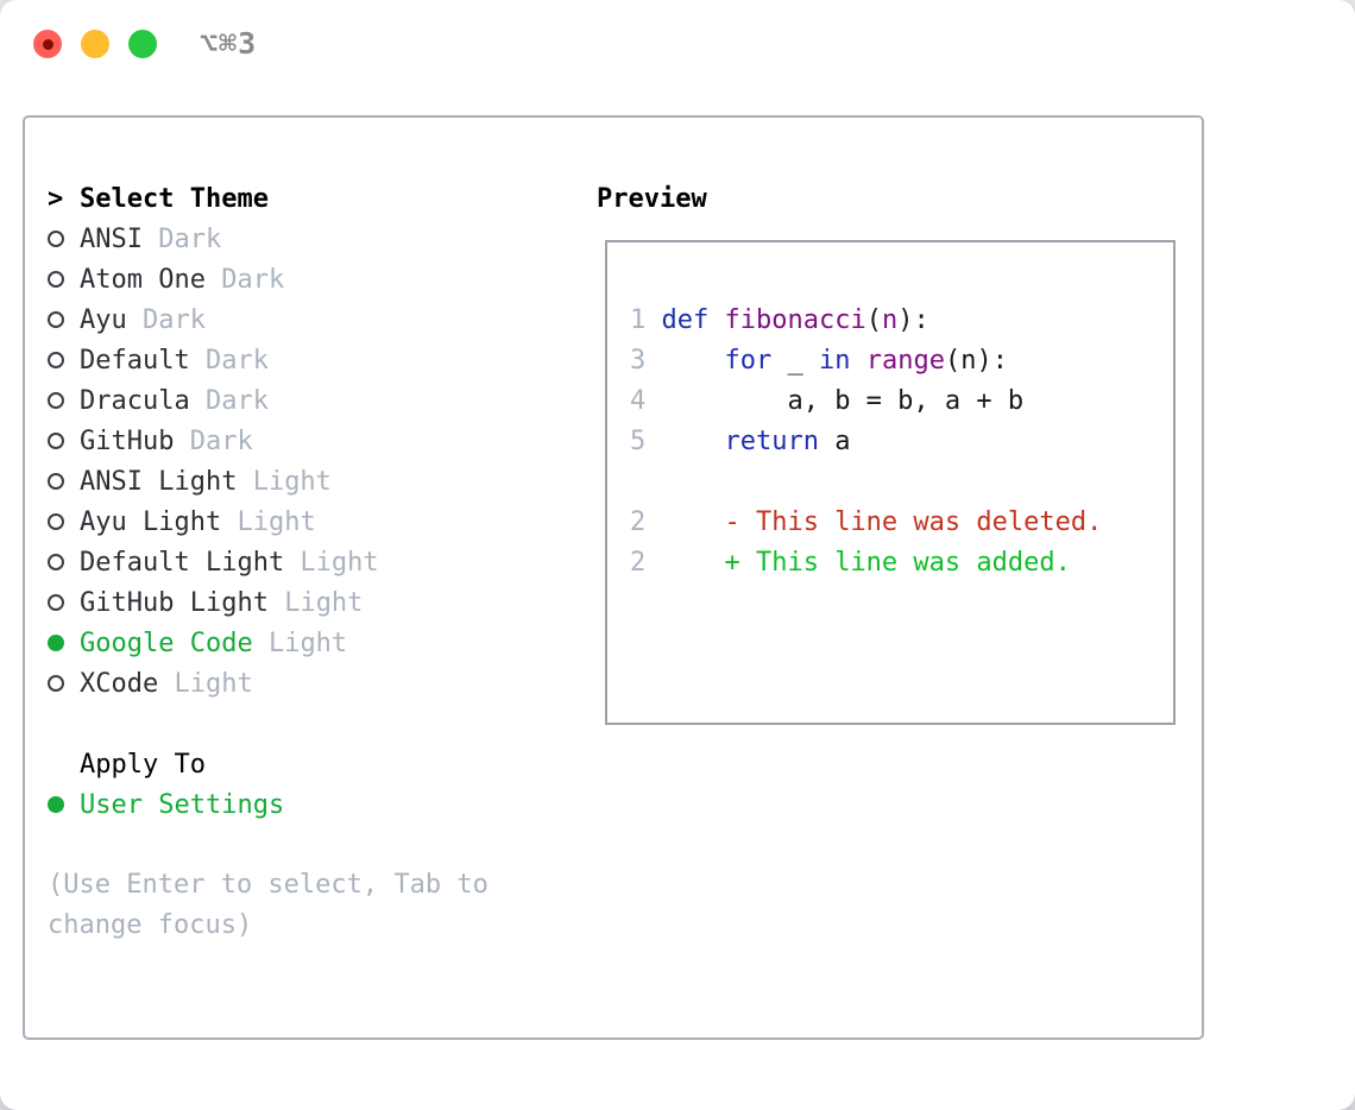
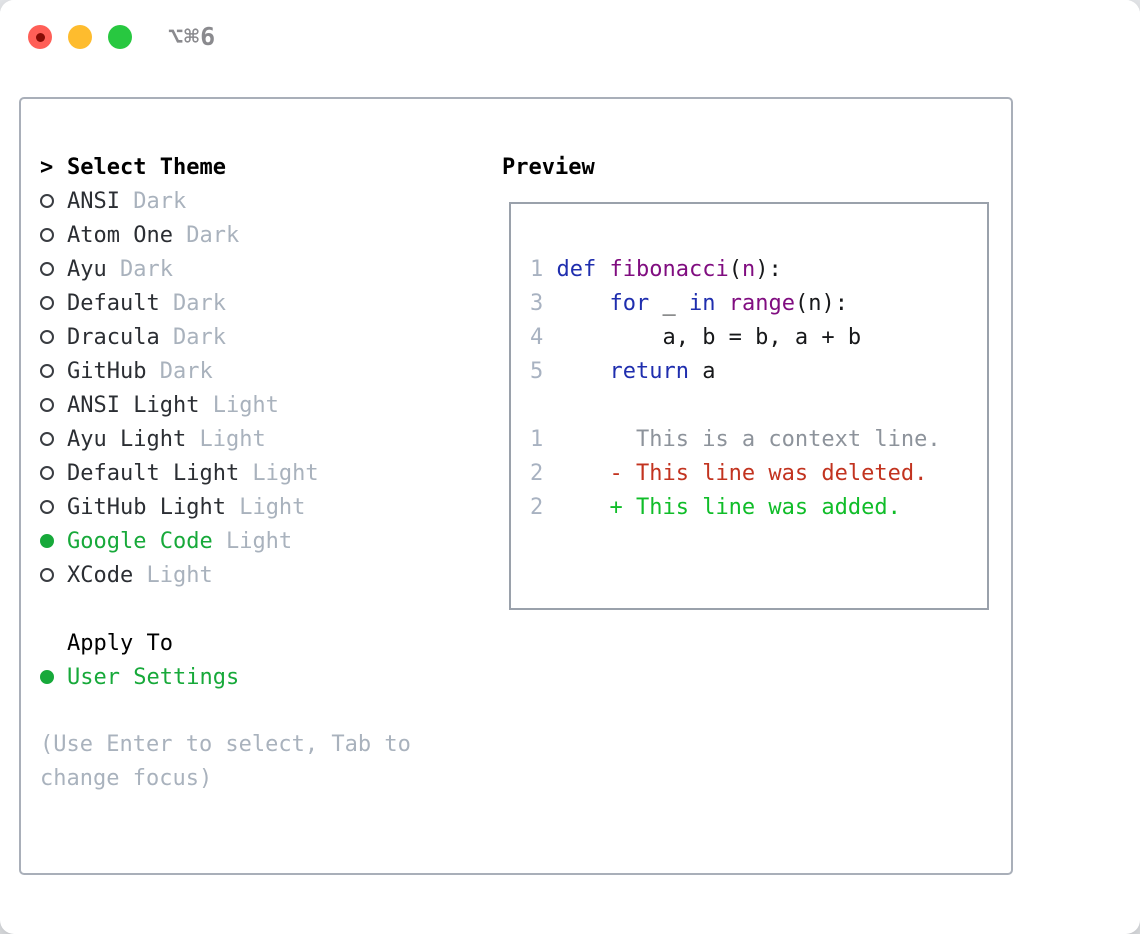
- ⌥⌘3
+ ⌥⌘6
  >
  Select Theme
  ANSI
  Dark
  Atom One
  Dark
  Ayu
  Dark
  Default
  Dark
  Dracula
  Dark
  GitHub
  Dark
  ANSI Light
  Light
  Ayu Light
  Light
  Default Light
  Light
  GitHub Light
  Light
  Google Code
  Light
  XCode
  Light
  Apply To
  User Settings
  (Use Enter to select, Tab to
  change focus)
  Preview
  1 def fibonacci(n):
  3 for _ in range(n):
  4 a, b = b, a + b
  5 return a
+ 1 This is a context line.
  2 - This line was deleted.
  2 + This line was added.
